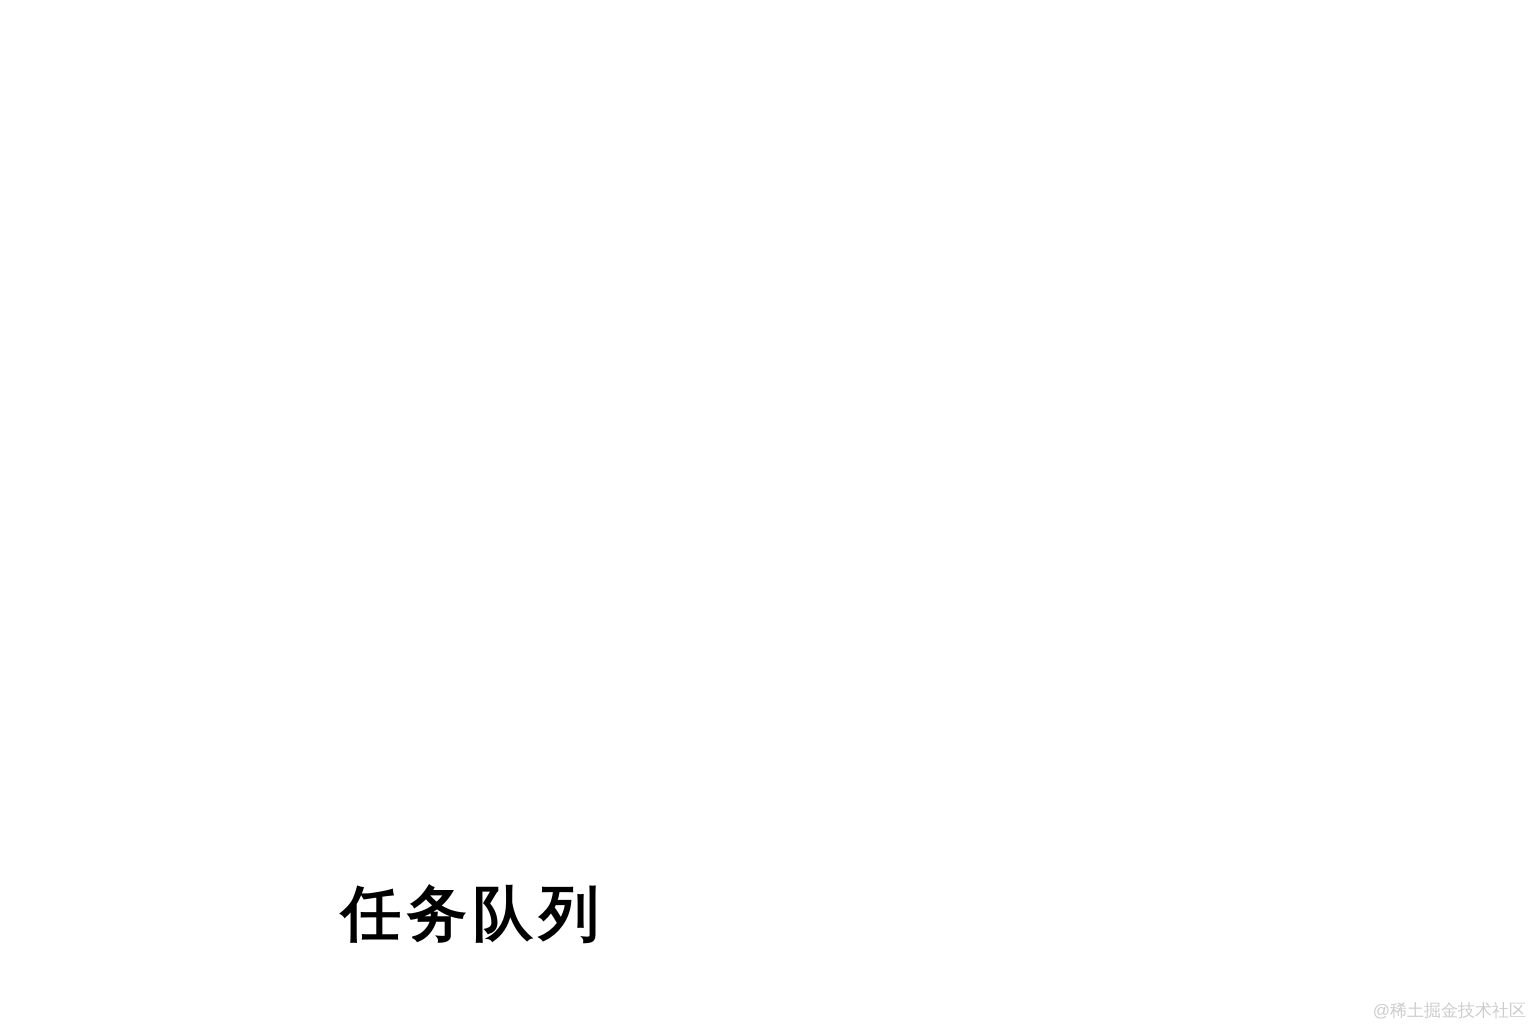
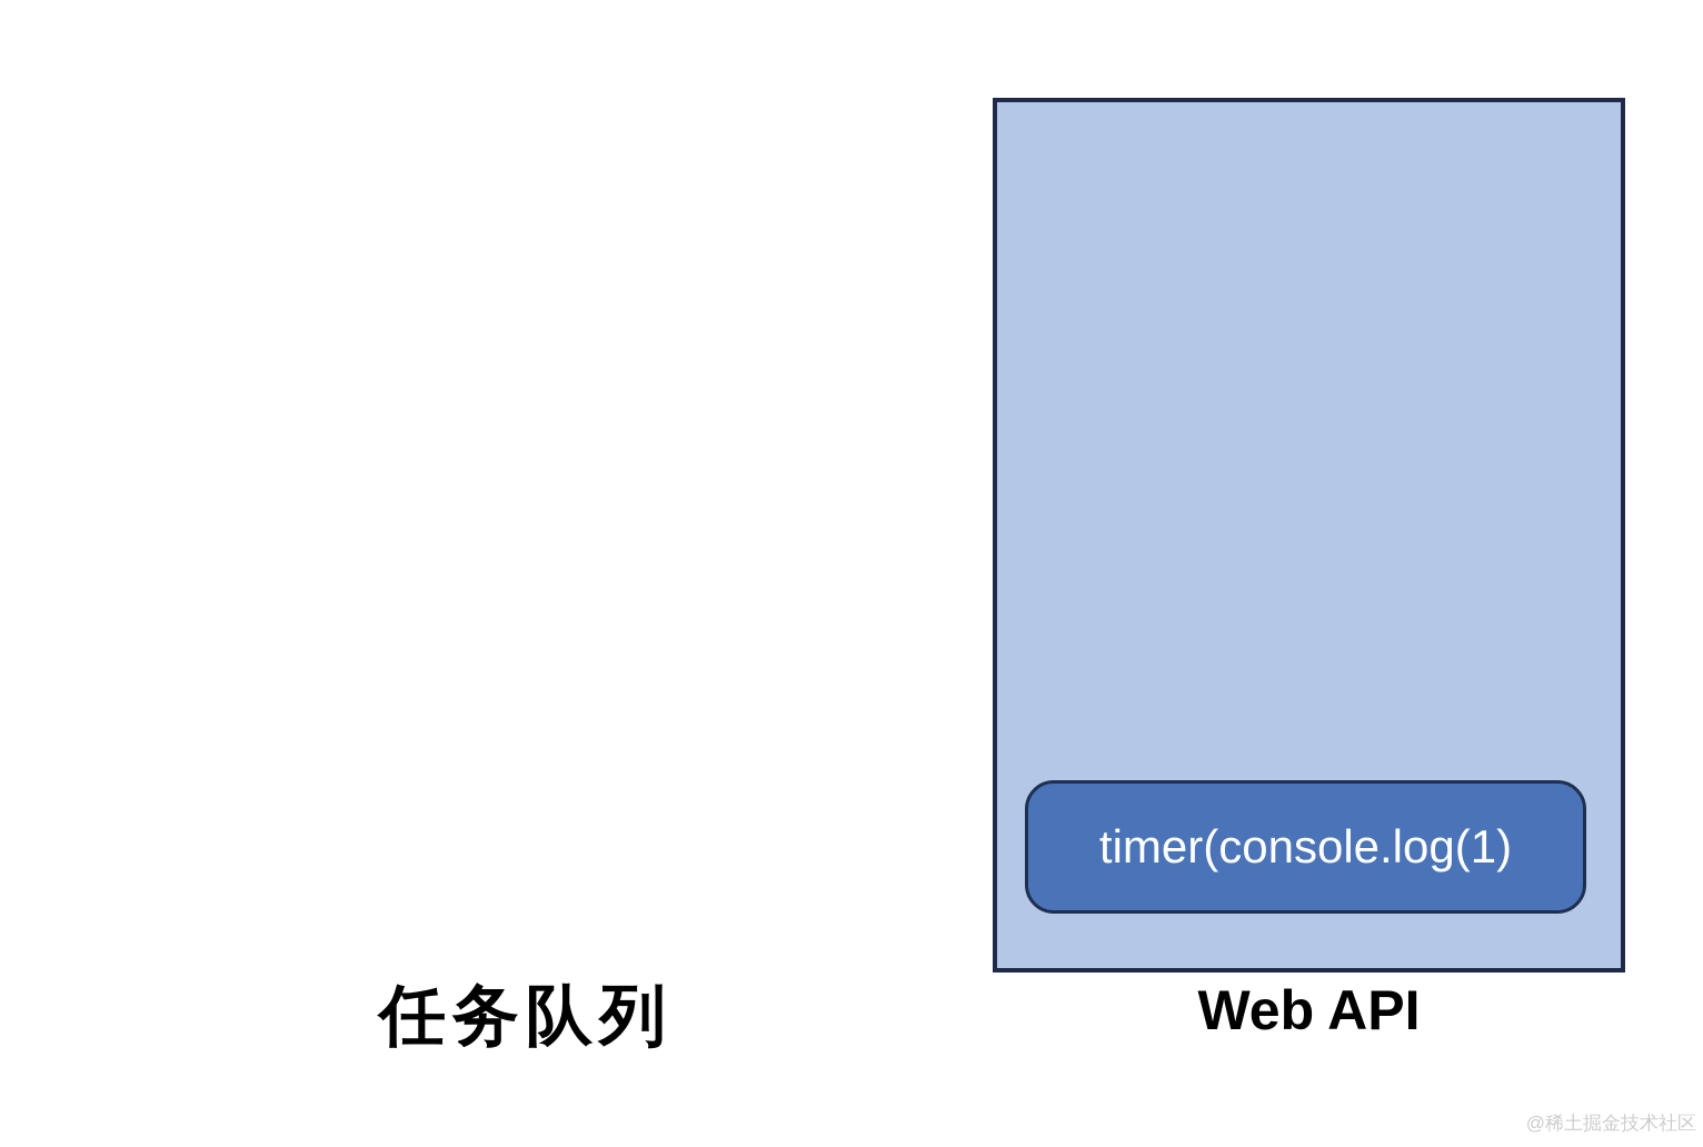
  任务队列
+ timer(console.log(1)
+ Web API
  @稀土掘金技术社区
